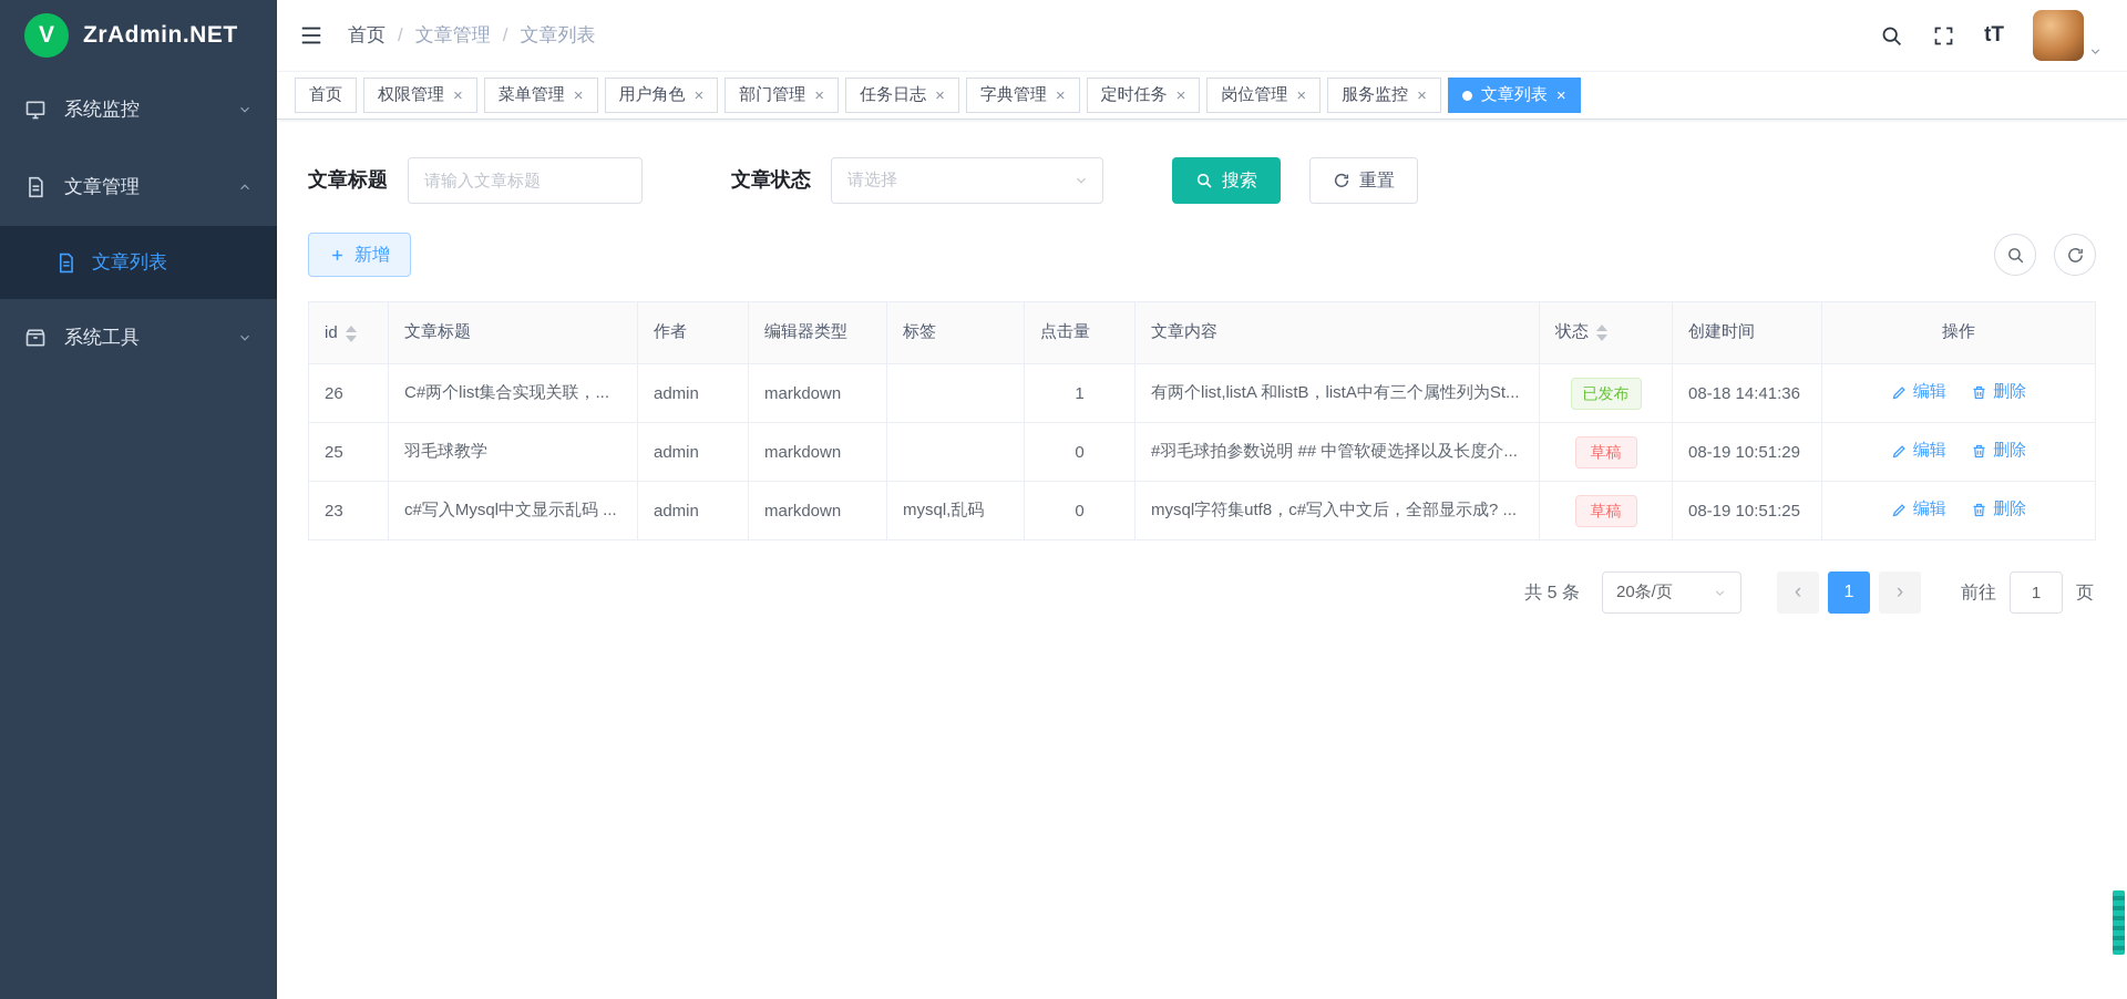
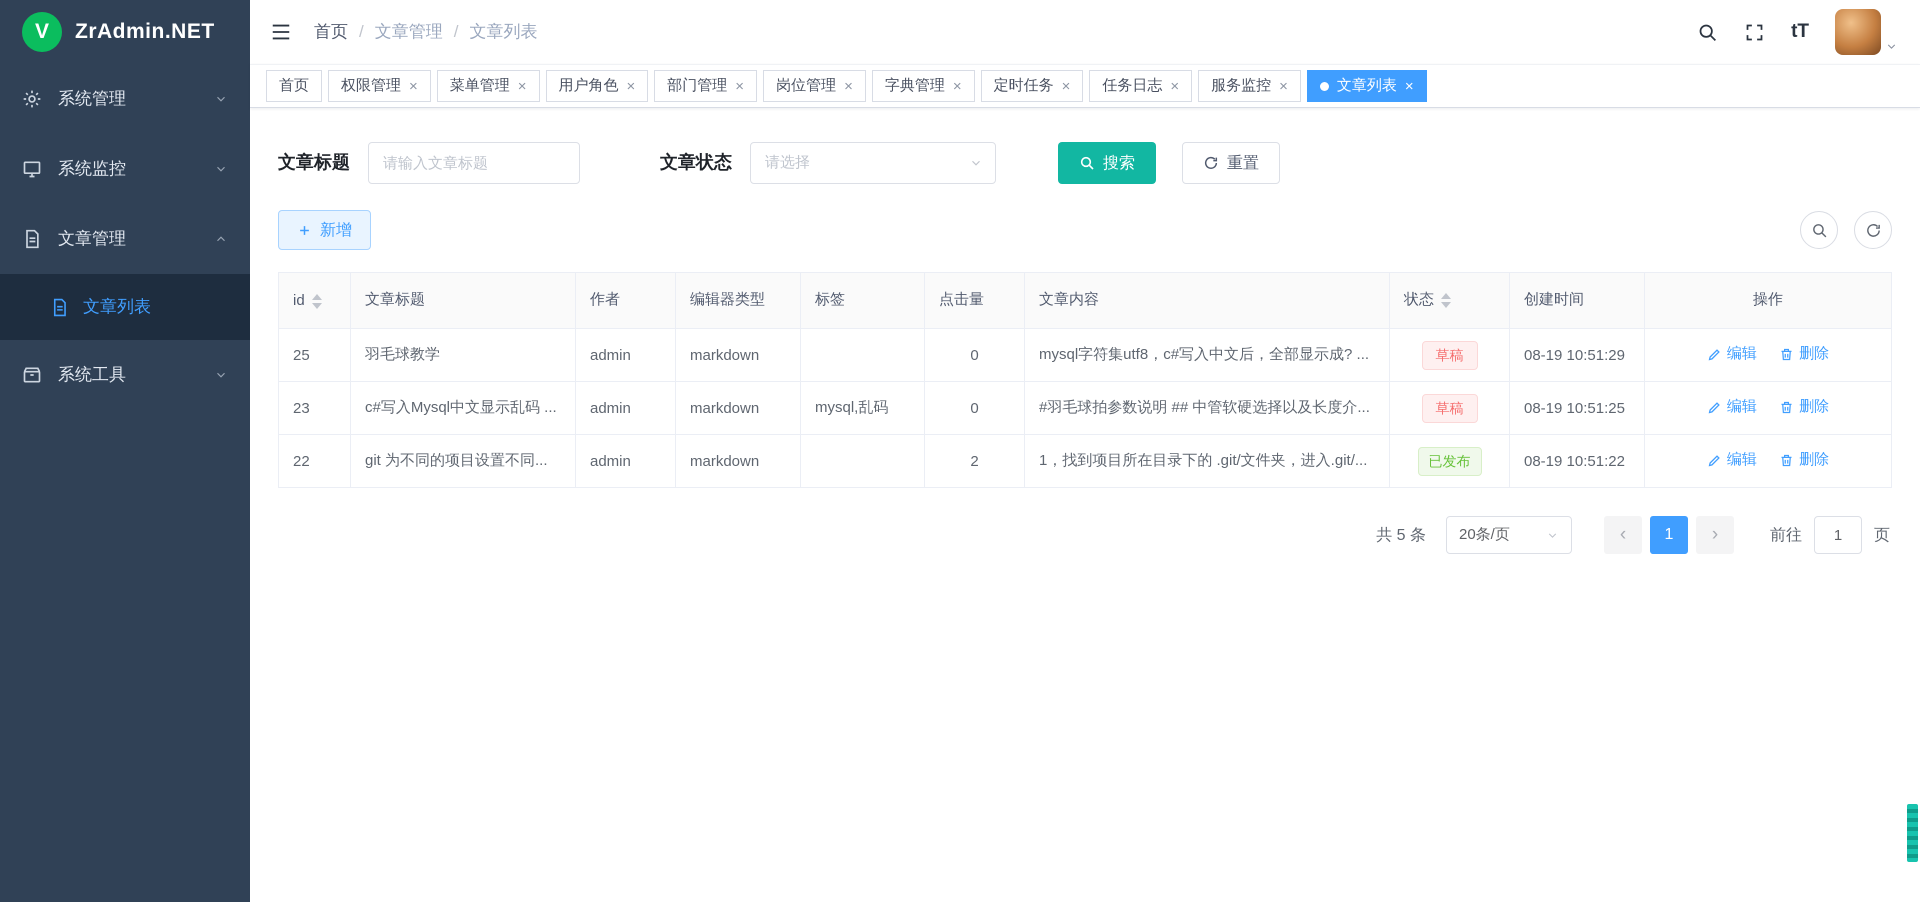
  V
  ZrAdmin.NET
+ 系统管理
  系统监控
  文章管理
  文章列表
  系统工具
  首页
  /
  文章管理
  /
  文章列表
  tT
  首页
  权限管理
  ×
  菜单管理
  ×
  用户角色
  ×
  部门管理
  ×
- 任务日志
+ 岗位管理
  ×
  字典管理
  ×
  定时任务
  ×
- 岗位管理
+ 任务日志
  ×
  服务监控
  ×
  文章列表
  ×
  文章标题
  请输入文章标题
  文章状态
  请选择
  搜索
  重置
  新增
  id	文章标题	作者	编辑器类型	标签	点击量	文章内容	状态	创建时间	操作
- 26	C#两个list集合实现关联，...	admin	markdown		1	有两个list,listA 和listB，listA中有三个属性列为St...	已发布	08-18 14:41:36	编辑 删除
- 25	羽毛球教学	admin	markdown		0	#羽毛球拍参数说明 ## 中管软硬选择以及长度介...	草稿	08-19 10:51:29	编辑 删除
+ 25	羽毛球教学	admin	markdown		0	mysql字符集utf8，c#写入中文后，全部显示成? ...	草稿	08-19 10:51:29	编辑 删除
- 23	c#写入Mysql中文显示乱码 ...	admin	markdown	mysql,乱码	0	mysql字符集utf8，c#写入中文后，全部显示成? ...	草稿	08-19 10:51:25	编辑 删除
+ 23	c#写入Mysql中文显示乱码 ...	admin	markdown	mysql,乱码	0	#羽毛球拍参数说明 ## 中管软硬选择以及长度介...	草稿	08-19 10:51:25	编辑 删除
+ 22	git 为不同的项目设置不同...	admin	markdown		2	1，找到项目所在目录下的 .git/文件夹，进入.git/...	已发布	08-19 10:51:22	编辑 删除
  共 5 条
  20条/页
  ‹
  1
  ›
  前往
  1
  页
